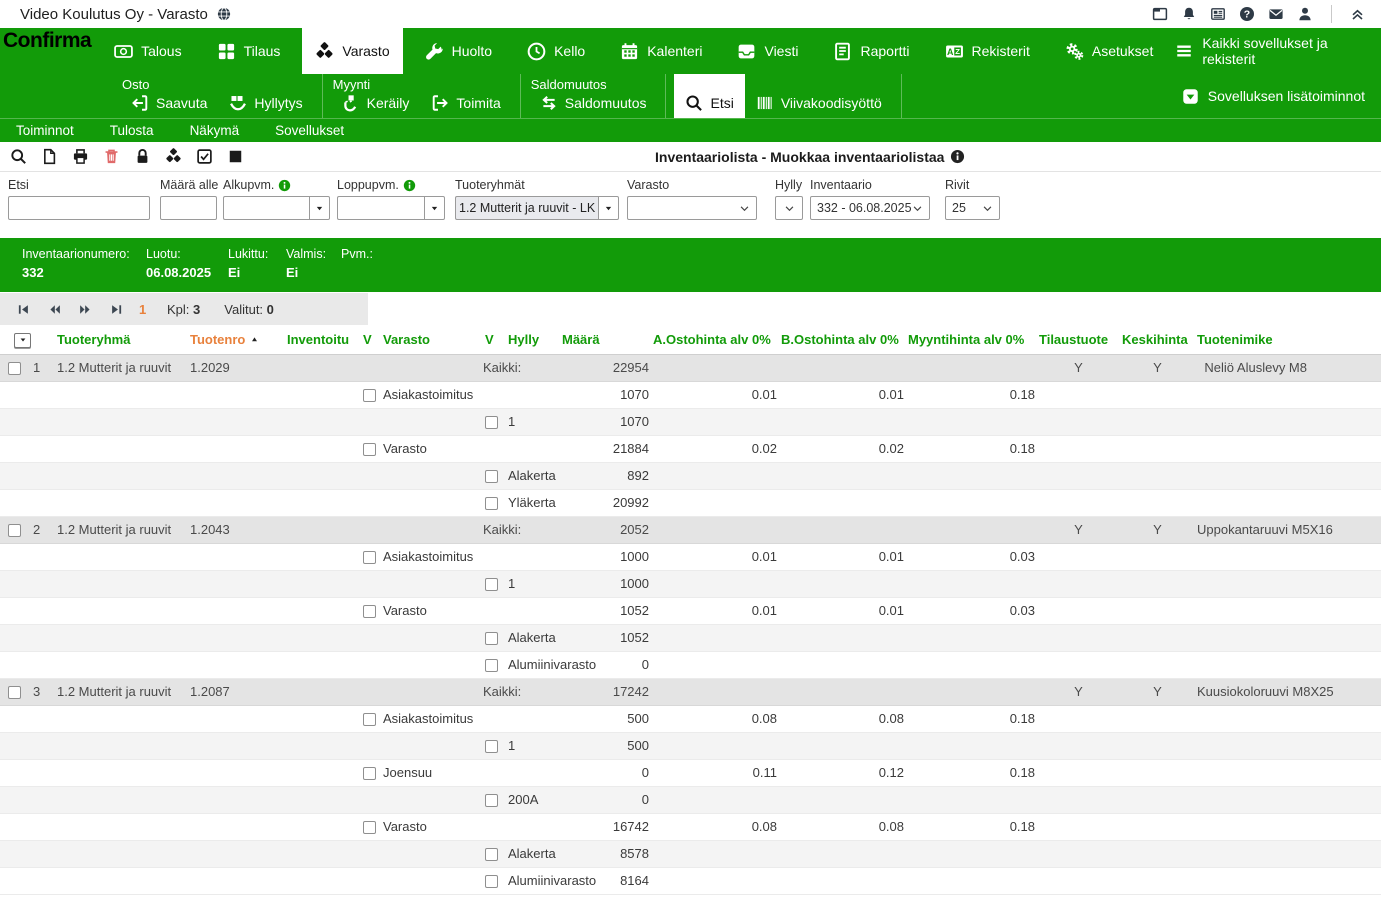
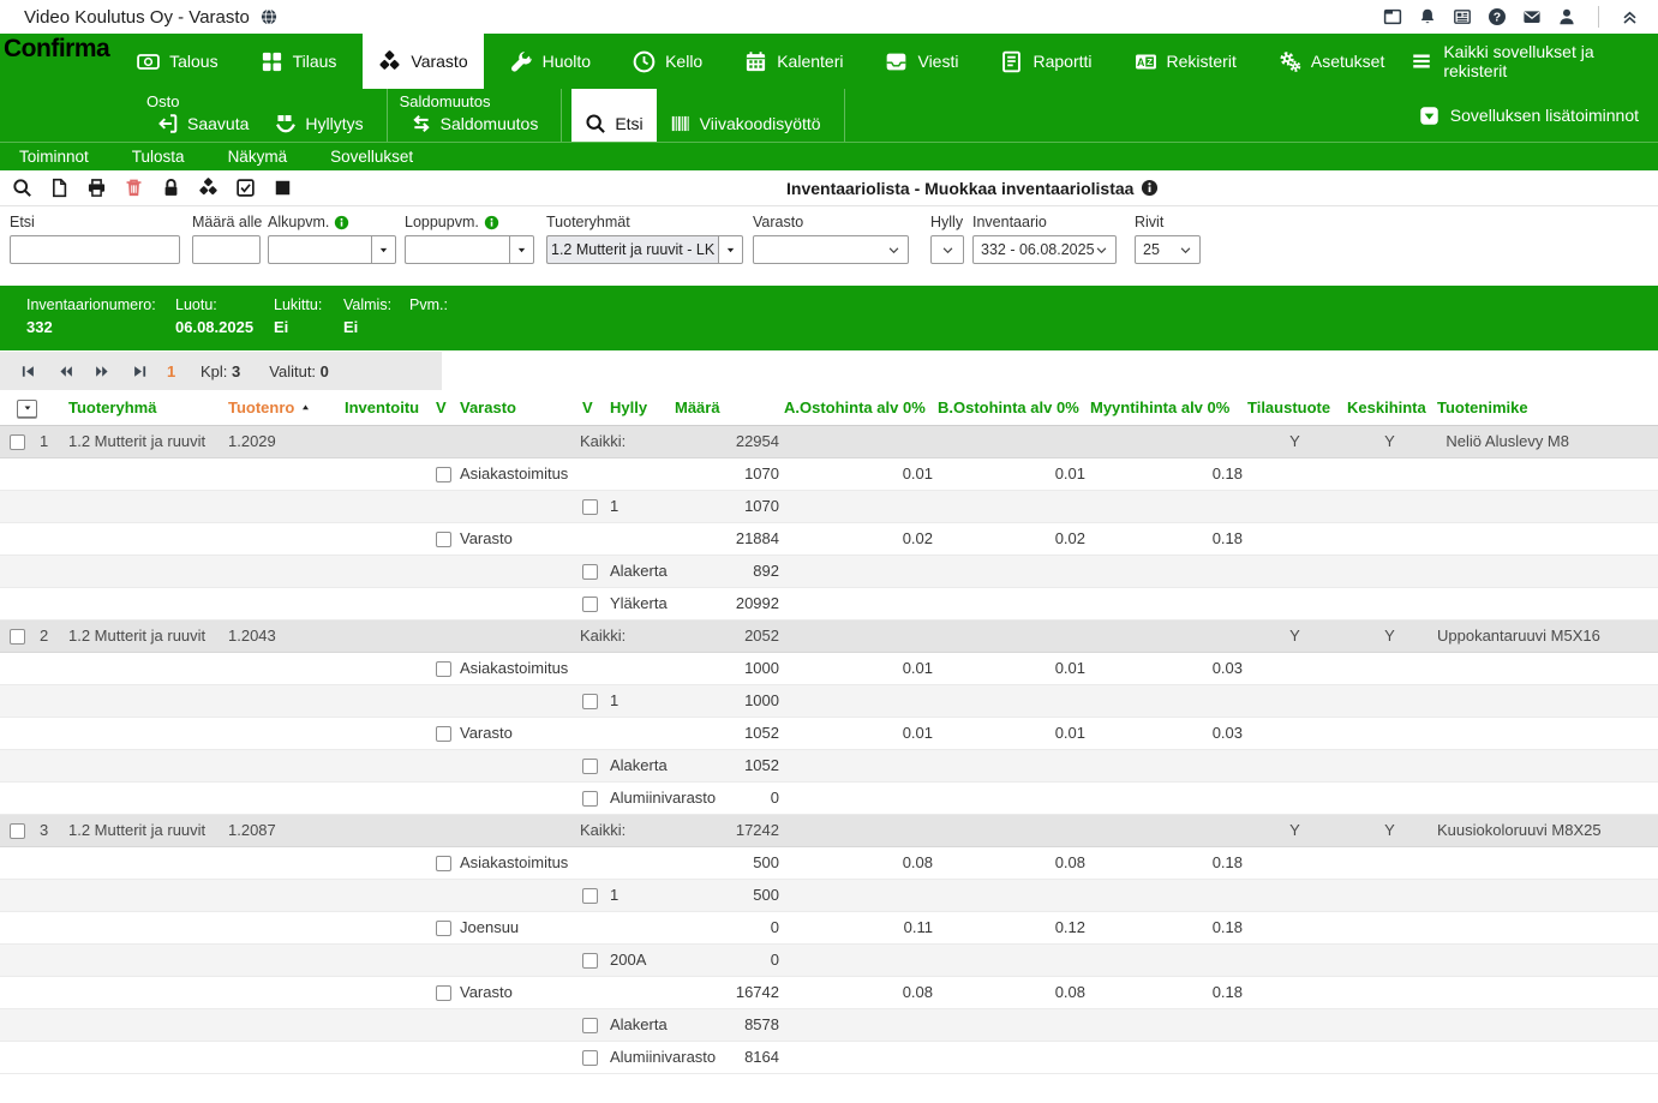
  Video Koulutus Oy - Varasto
  ?
  Confirma
  Talous
  Tilaus
  Varasto
  Huolto
  Kello
  Kalenteri
  Viesti
  Raportti
  A
  Z
  Rekisterit
  Asetukset
  Kaikki sovellukset ja rekisterit
  Osto
  Saavuta
  Hyllytys
- Myynti
- Keräily
- Toimita
  Saldomuutos
  Saldomuutos
  Etsi
  Viivakoodisyöttö
  Sovelluksen lisätoiminnot
  Toiminnot
  Tulosta
  Näkymä
  Sovellukset
  Inventaariolista - Muokkaa inventaariolistaa
  Etsi
  Määrä alle
  Alkupvm.
  Loppupvm.
  Tuoteryhmät
  1.2 Mutterit ja ruuvit - LK
  Varasto
  Hylly
  Inventaario
  332 - 06.08.2025
  Rivit
  25
  Inventaarionumero:
  332
  Luotu:
  06.08.2025
  Lukittu:
  Ei
  Valmis:
  Ei
  Pvm.:
  1
  Kpl: 3
  Valitut: 0
  		Tuoteryhmä	Tuotenro	Inventoitu	V	Varasto	V	Hylly	Määrä	A.Ostohinta alv 0%	B.Ostohinta alv 0%	Myyntihinta alv 0%	Tilaustuote	Keskihinta	Tuotenimike
  	1	1.2 Mutterit ja ruuvit	1.2029				Kaikki:	22954				Y	Y	Neliö Aluslevy M8
  						Asiakastoimitus	1070	0.01	0.01	0.18
  								1	1070
  						Varasto	21884	0.02	0.02	0.18
  								Alakerta	892
  								Yläkerta	20992
  	2	1.2 Mutterit ja ruuvit	1.2043				Kaikki:	2052				Y	Y	Uppokantaruuvi M5X16
  						Asiakastoimitus	1000	0.01	0.01	0.03
  								1	1000
  						Varasto	1052	0.01	0.01	0.03
  								Alakerta	1052
  								Alumiinivarasto	0
  	3	1.2 Mutterit ja ruuvit	1.2087				Kaikki:	17242				Y	Y	Kuusiokoloruuvi M8X25
  						Asiakastoimitus	500	0.08	0.08	0.18
  								1	500
  						Joensuu	0	0.11	0.12	0.18
  								200A	0
  						Varasto	16742	0.08	0.08	0.18
  								Alakerta	8578
  								Alumiinivarasto	8164
